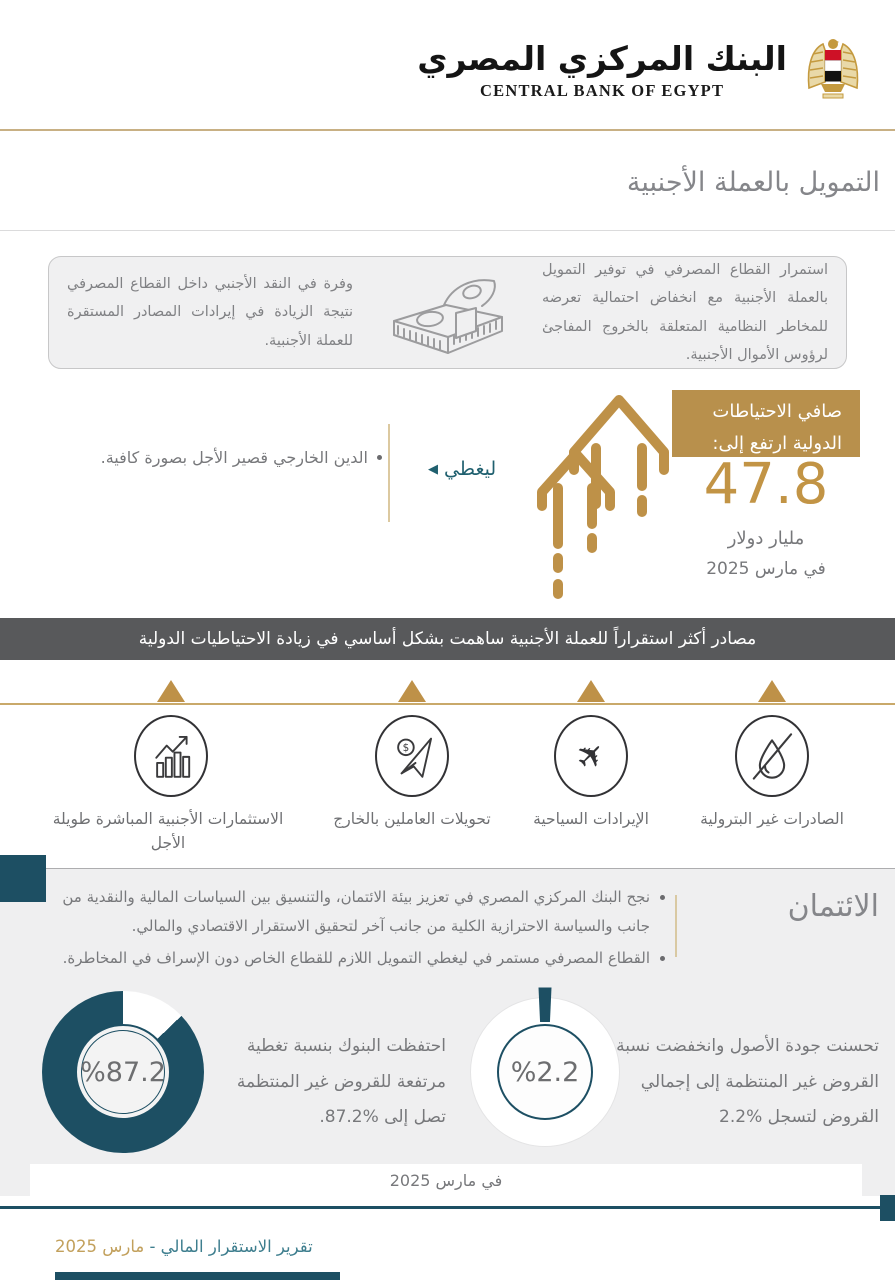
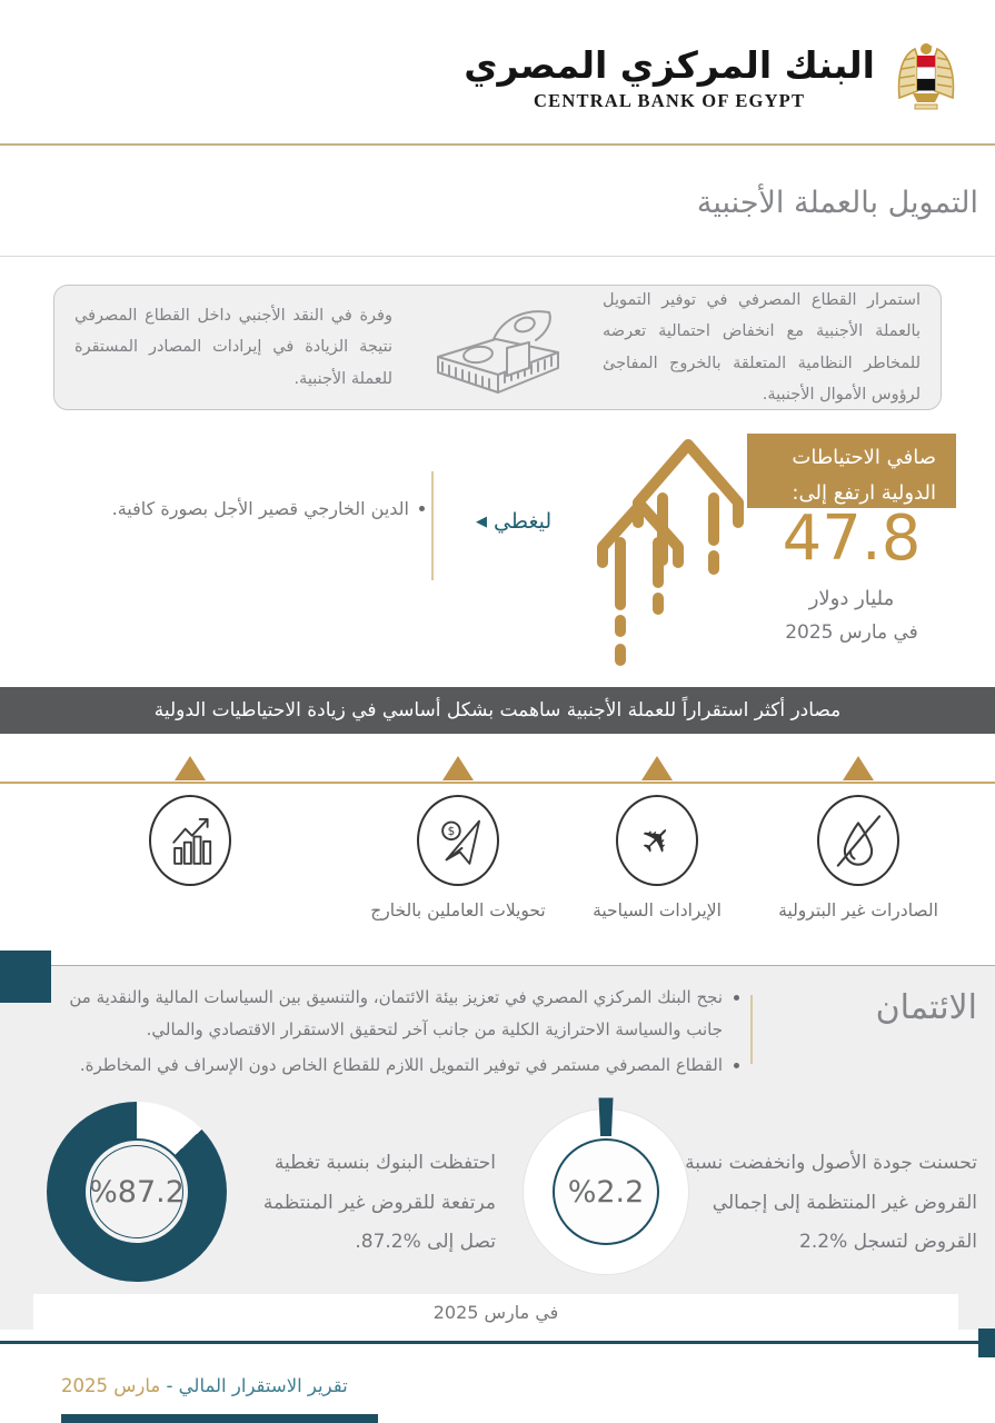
  البنك المركزي المصري
  CENTRAL BANK OF EGYPT
  التمويل بالعملة الأجنبية
  استمرار القطاع المصرفي في توفير التمويل بالعملة الأجنبية مع انخفاض احتمالية تعرضه للمخاطر النظامية المتعلقة بالخروج المفاجئ لرؤوس الأموال الأجنبية.
  وفرة في النقد الأجنبي داخل القطاع المصرفي نتيجة الزيادة في إيرادات المصادر المستقرة للعملة الأجنبية.
  صافي الاحتياطات
  الدولية ارتفع إلى:
  47.8
  مليار دولار
  في مارس 2025
  ليغطي ◀
  الدين الخارجي قصير الأجل بصورة كافية.
  مصادر أكثر استقراراً للعملة الأجنبية ساهمت بشكل أساسي في زيادة الاحتياطيات الدولية
  $
  الصادرات غير البترولية
  الإيرادات السياحية
  تحويلات العاملين بالخارج
- الاستثمارات الأجنبية المباشرة طويلة الأجل
  الائتمان
  نجح البنك المركزي المصري في تعزيز بيئة الائتمان، والتنسيق بين السياسات المالية والنقدية من جانب والسياسة الاحترازية الكلية من جانب آخر لتحقيق الاستقرار الاقتصادي والمالي.
- القطاع المصرفي مستمر في ليغطي التمويل اللازم للقطاع الخاص دون الإسراف في المخاطرة.
+ القطاع المصرفي مستمر في توفير التمويل اللازم للقطاع الخاص دون الإسراف في المخاطرة.
  تحسنت جودة الأصول وانخفضت نسبة القروض غير المنتظمة إلى إجمالي القروض لتسجل %2.2
  %2.2
  احتفظت البنوك بنسبة تغطية مرتفعة للقروض غير المنتظمة تصل إلى %87.2.
  %87.2
  في مارس 2025
  تقرير الاستقرار المالي - مارس 2025
